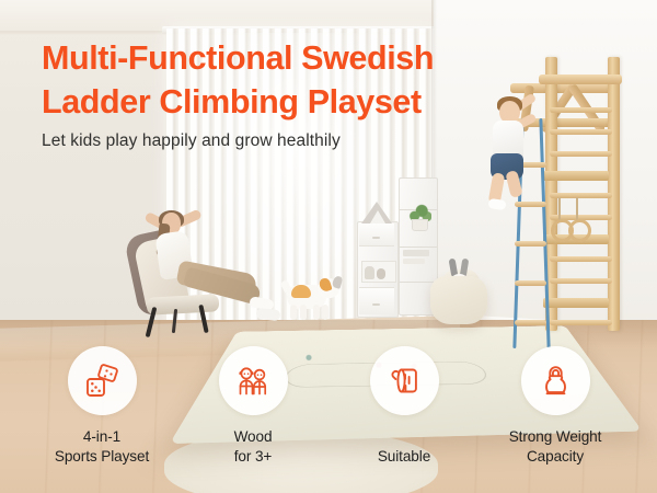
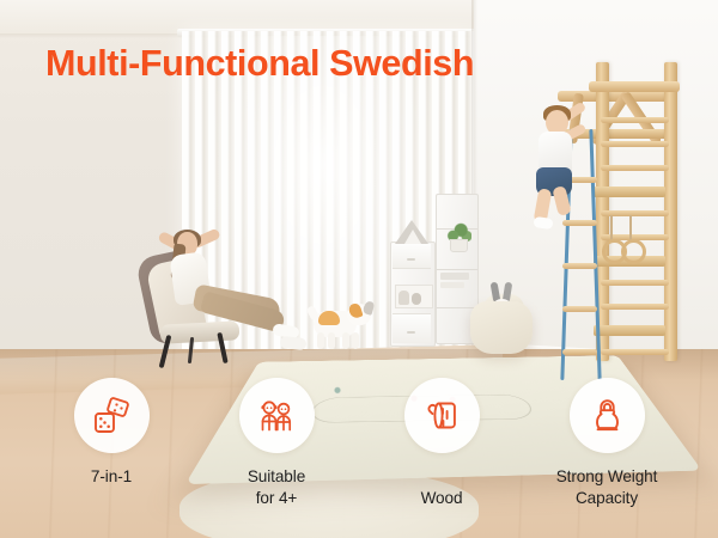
  Multi-Functional Swedish
- Ladder Climbing Playset
- Let kids play happily and grow healthily
- 4-in-1
+ 7-in-1
- Sports Playset
- Wood
+ Suitable
- for 3+
+ for 4+
- Suitable
+ Wood
  Strong Weight
  Capacity
